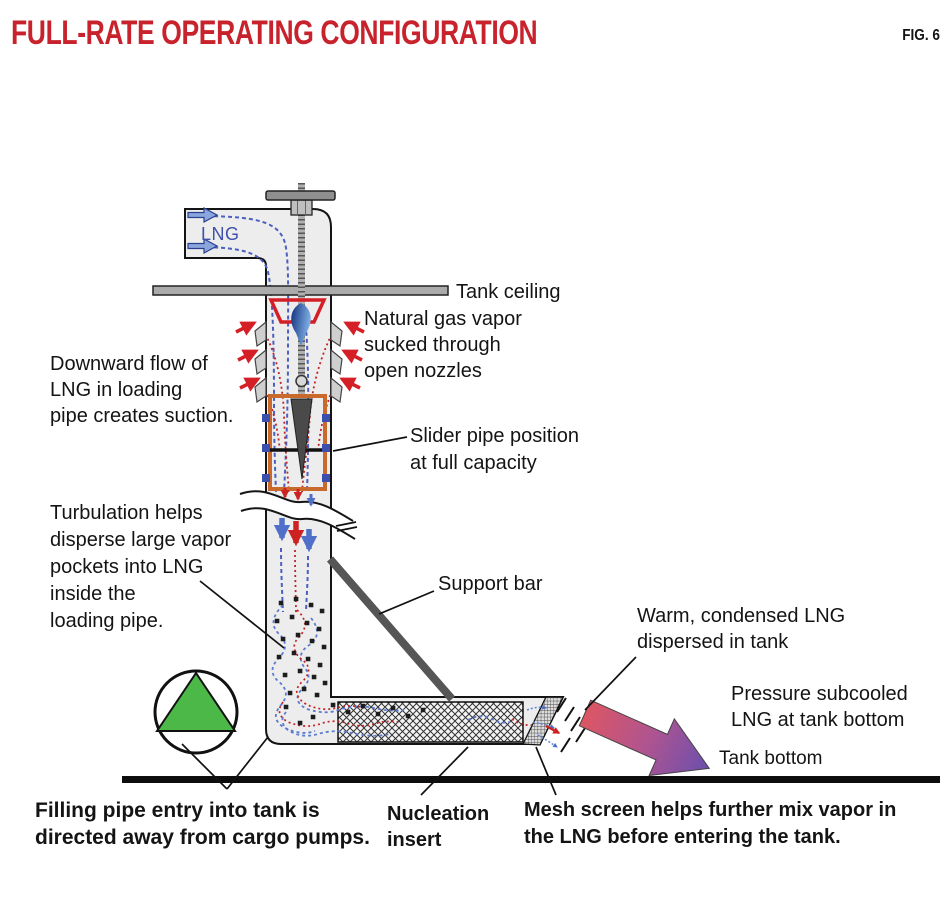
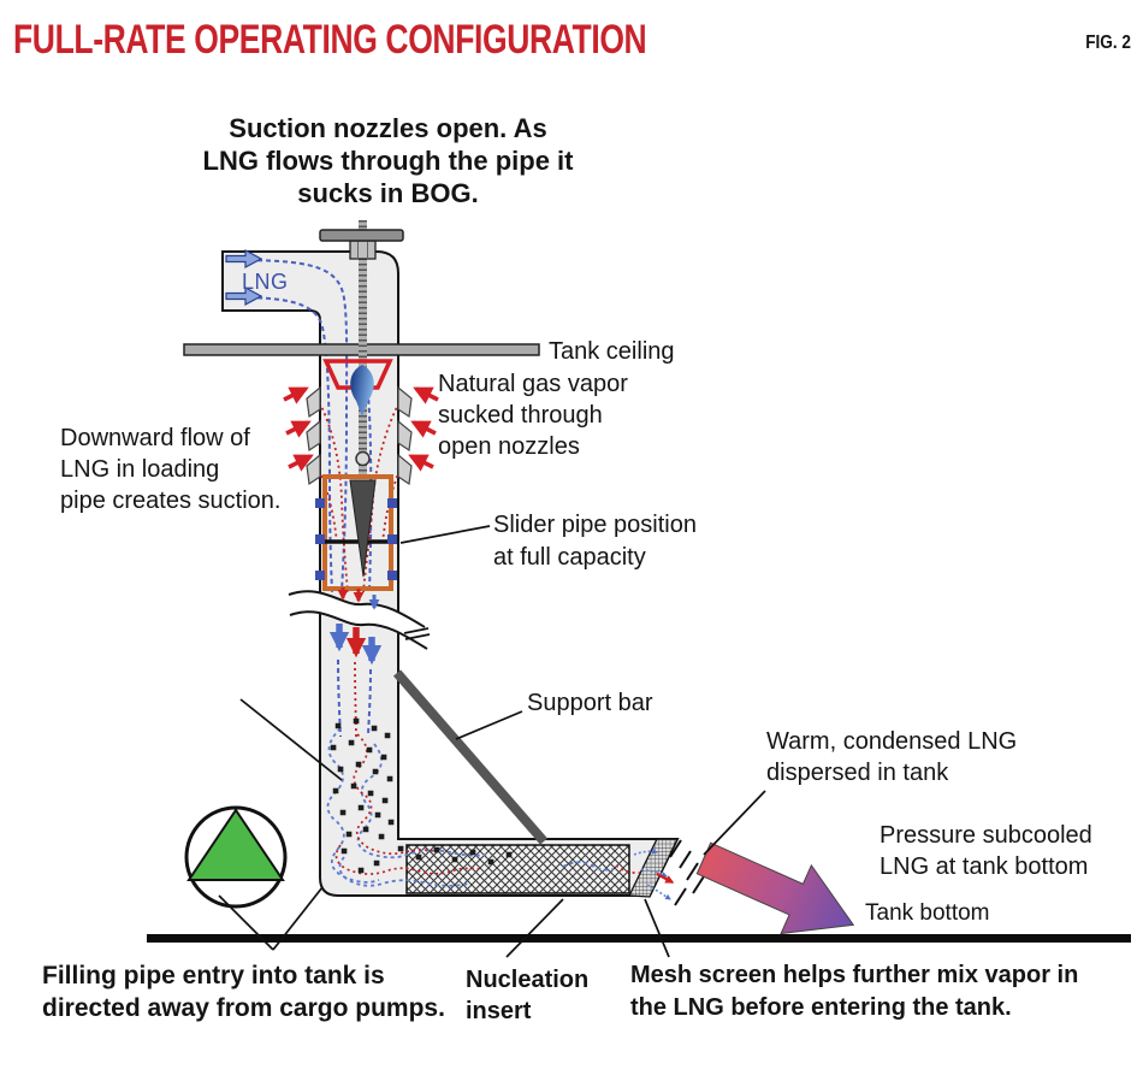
  FULL-RATE OPERATING CONFIGURATION
- FIG. 6
+ FIG. 2
+ Suction nozzles open. As
+ LNG flows through the pipe it
+ sucks in BOG.
  LNG
  Tank ceiling
  Natural gas vapor
  sucked through
  open nozzles
  Downward flow of
  LNG in loading
  pipe creates suction.
  Slider pipe position
  at full capacity
- Turbulation helps
- disperse large vapor
- pockets into LNG
- inside the
- loading pipe.
  Support bar
  Warm, condensed LNG
  dispersed in tank
  Pressure subcooled
  LNG at tank bottom
  Tank bottom
  Filling pipe entry into tank is
  directed away from cargo pumps.
  Nucleation
  insert
  Mesh screen helps further mix vapor in
  the LNG before entering the tank.
